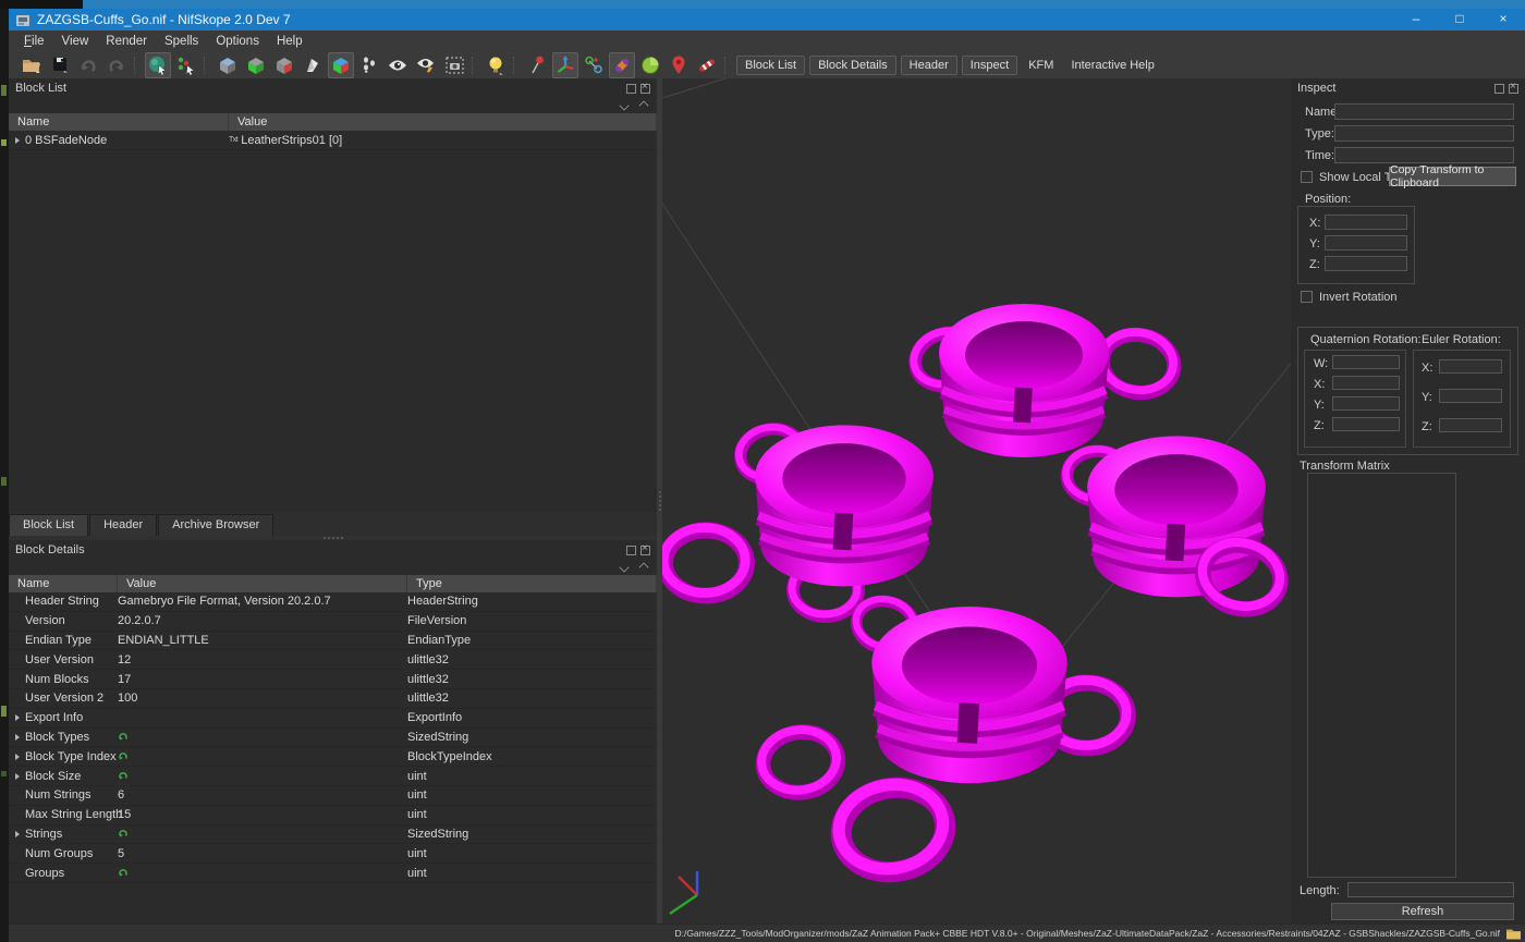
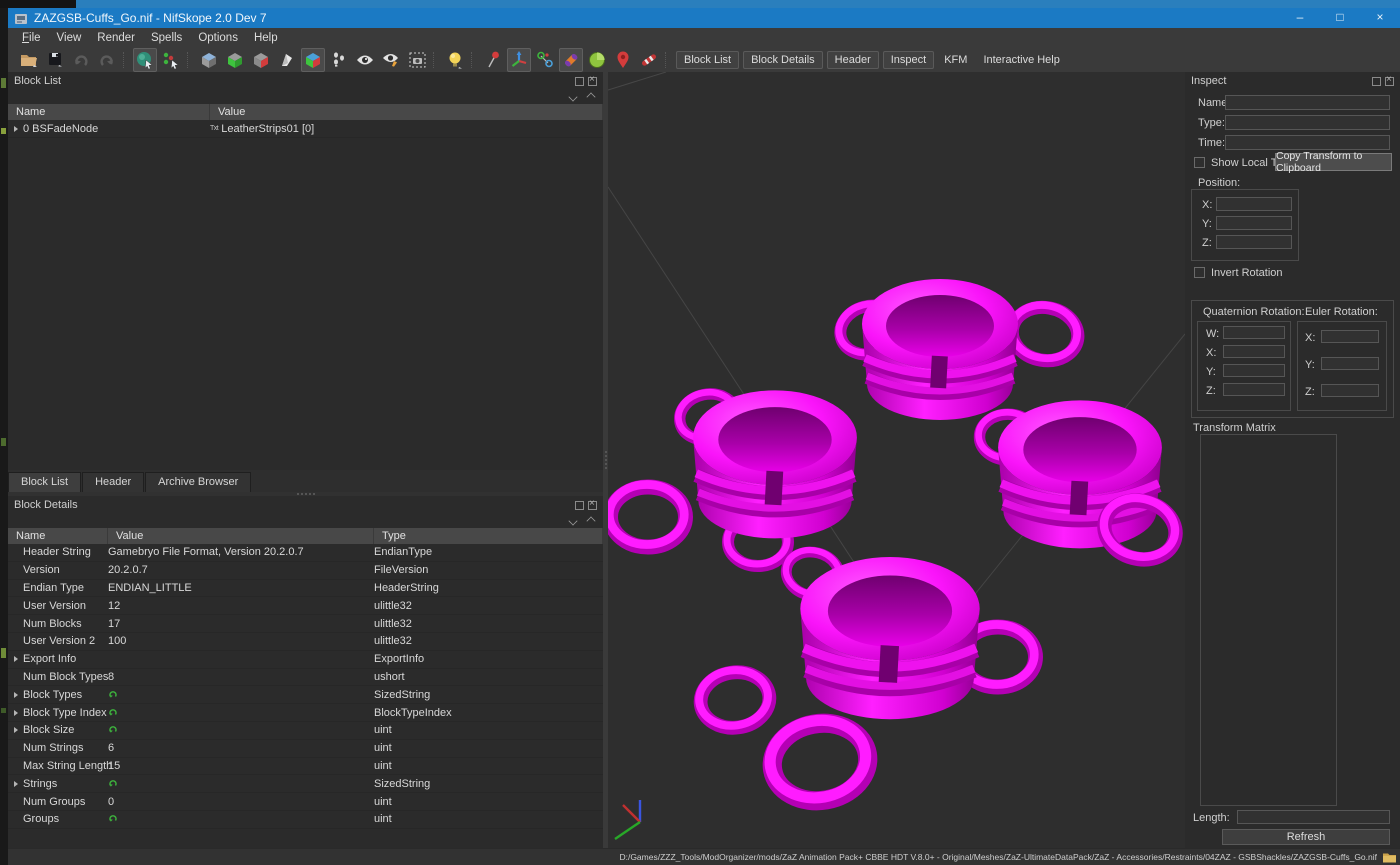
  ZAZGSB-Cuffs_Go.nif - NifSkope 2.0 Dev 7
  –
  □
  ×
  File
  View
  Render
  Spells
  Options
  Help
  Block List
  Block Details
  Header
  Inspect
  KFM
  Interactive Help
  Block List
  Name
  Value
  0 BSFadeNode
  LeatherStrips01 [0]
  Block List
  Header
  Archive Browser
  Block Details
  Name
  Value
  Type
  Header String
  Gamebryo File Format, Version 20.2.0.7
- HeaderString
+ EndianType
  Version
  20.2.0.7
  FileVersion
  Endian Type
  ENDIAN_LITTLE
- EndianType
+ HeaderString
  User Version
  12
  ulittle32
  Num Blocks
  17
  ulittle32
  User Version 2
  100
  ulittle32
  Export Info
  ExportInfo
+ Num Block Types
+ 8
+ ushort
  Block Types
  SizedString
  Block Type Index
  BlockTypeIndex
  Block Size
  uint
  Num Strings
  6
  uint
  Max String Length
  15
  uint
  Strings
  SizedString
  Num Groups
- 5
+ 0
  uint
  Groups
  uint
  Inspect
  Type:
  Time:
  Show Local T
  Copy Transform to Clipboard
  Position:
  X:
  Y:
  Z:
  Invert Rotation
  Quaternion Rotation:
  Euler Rotation:
  W:
  X:
  Y:
  Z:
  X:
  Y:
  Z:
  Transform Matrix
  Length:
  Refresh
  D:/Games/ZZZ_Tools/ModOrganizer/mods/ZaZ Animation Pack+ CBBE HDT V.8.0+ - Original/Meshes/ZaZ-UltimateDataPack/ZaZ - Accessories/Restraints/04ZAZ - GSBShackles/ZAZGSB-Cuffs_Go.nif
